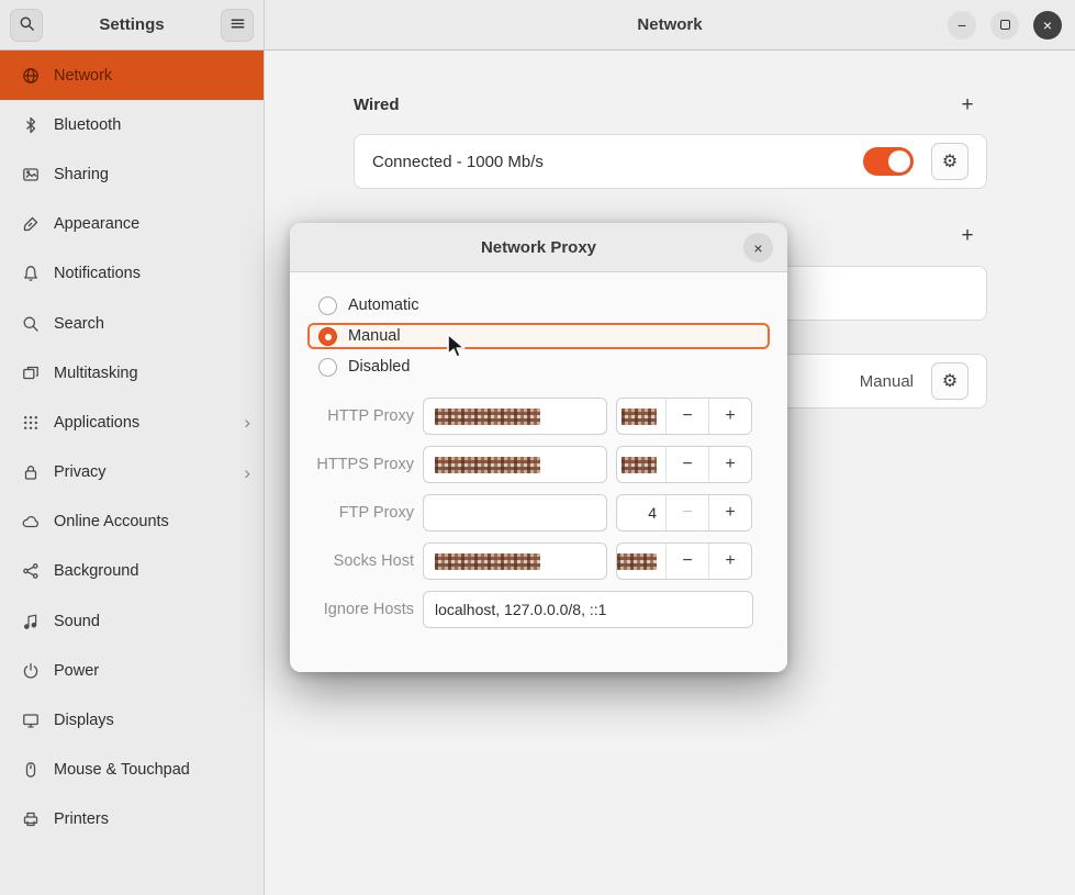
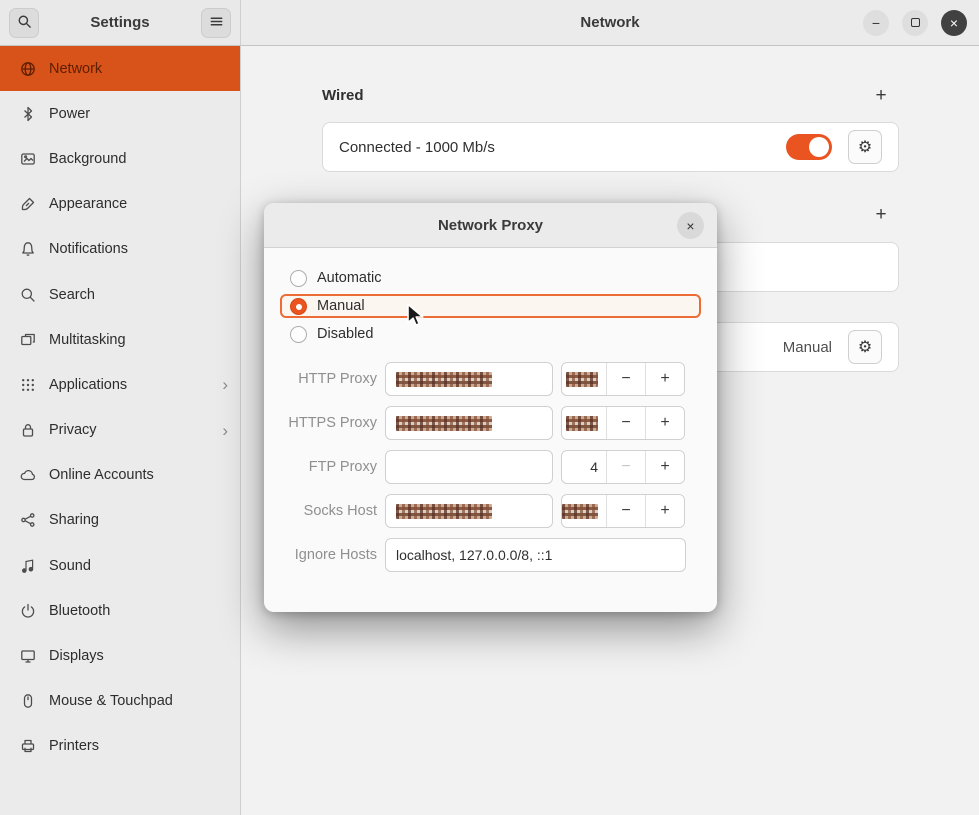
  Settings
  Network
  −
  ×
  Network
- Bluetooth
+ Power
- Sharing
+ Background
  Appearance
  Notifications
  Search
  Multitasking
  Applications
  ›
  Privacy
  ›
  Online Accounts
- Background
+ Sharing
  Sound
- Power
+ Bluetooth
  Displays
  Mouse & Touchpad
  Printers
  Wired
  +
  Connected - 1000 Mb/s
  ⚙
  +
  Manual
  ⚙
  Network Proxy
  ×
  Automatic
  Manual
  Disabled
  HTTP Proxy
  −
  +
  HTTPS Proxy
  −
  +
  FTP Proxy
  4
  −
  +
  Socks Host
  −
  +
  Ignore Hosts
  localhost, 127.0.0.0/8, ::1
